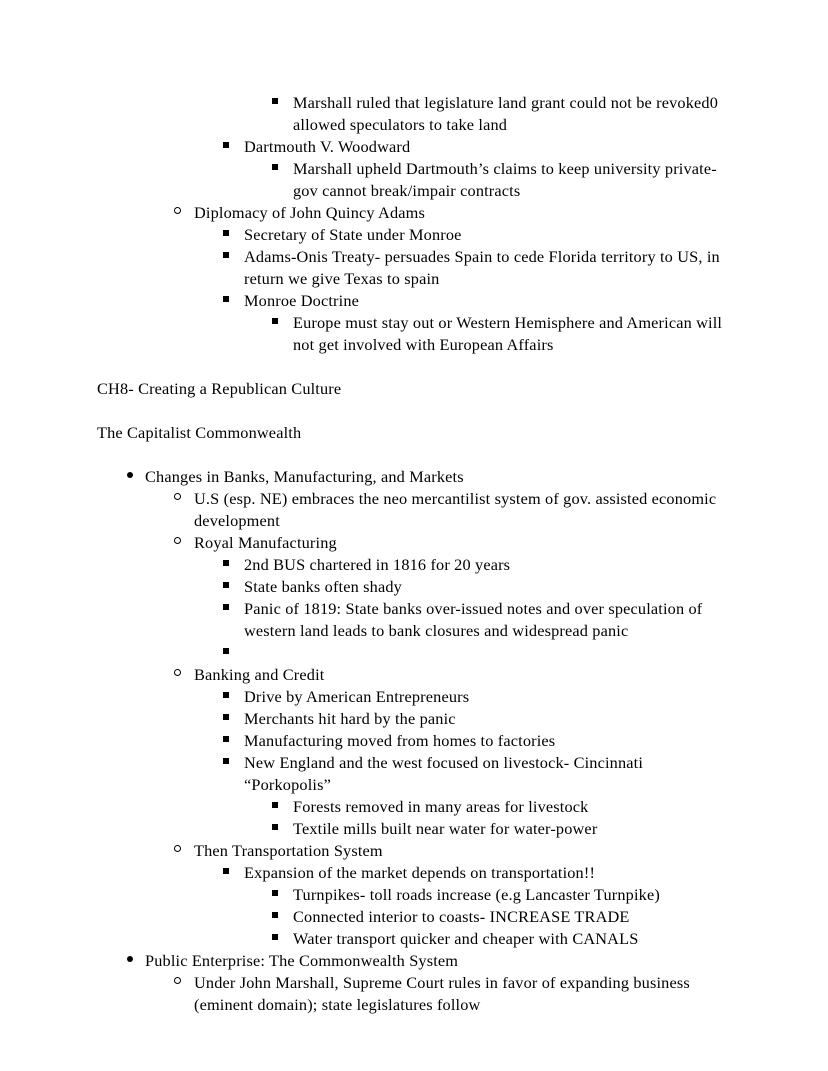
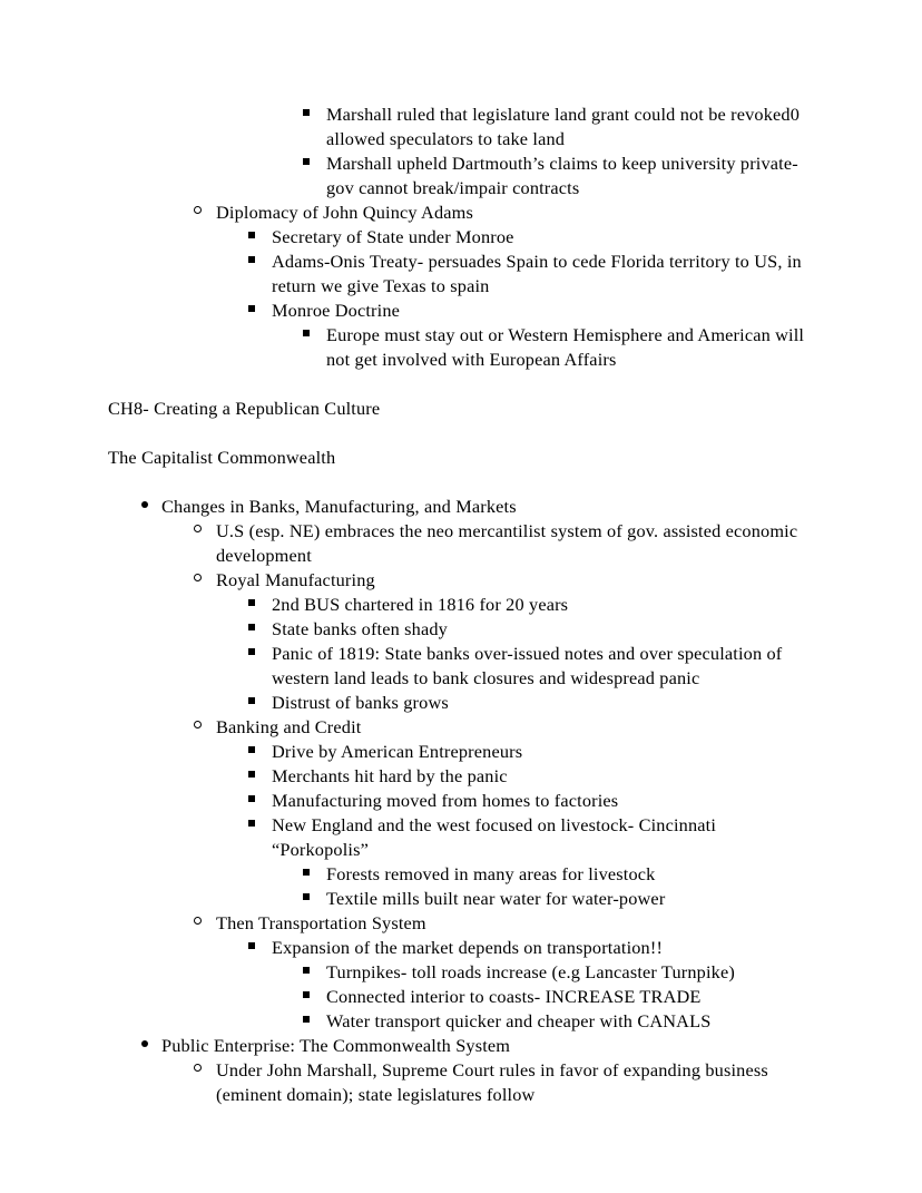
  Marshall ruled that legislature land grant could not be revoked0 allowed speculators to take land
- Dartmouth V. Woodward
  Marshall upheld Dartmouth’s claims to keep university private- gov cannot break/impair contracts
  Diplomacy of John Quincy Adams
  Secretary of State under Monroe
  Adams-Onis Treaty- persuades Spain to cede Florida territory to US, in return we give Texas to spain
  Monroe Doctrine
  Europe must stay out or Western Hemisphere and American will not get involved with European Affairs
  CH8- Creating a Republican Culture
  The Capitalist Commonwealth
  Changes in Banks, Manufacturing, and Markets
  U.S (esp. NE) embraces the neo mercantilist system of gov. assisted economic development
  Royal Manufacturing
  2nd BUS chartered in 1816 for 20 years
  State banks often shady
  Panic of 1819: State banks over-issued notes and over speculation of western land leads to bank closures and widespread panic
+ Distrust of banks grows
  Banking and Credit
  Drive by American Entrepreneurs
  Merchants hit hard by the panic
  Manufacturing moved from homes to factories
  New England and the west focused on livestock- Cincinnati “Porkopolis”
  Forests removed in many areas for livestock
  Textile mills built near water for water-power
  Then Transportation System
  Expansion of the market depends on transportation!!
  Turnpikes- toll roads increase (e.g Lancaster Turnpike)
  Connected interior to coasts- INCREASE TRADE
  Water transport quicker and cheaper with CANALS
  Public Enterprise: The Commonwealth System
  Under John Marshall, Supreme Court rules in favor of expanding business (eminent domain); state legislatures follow
